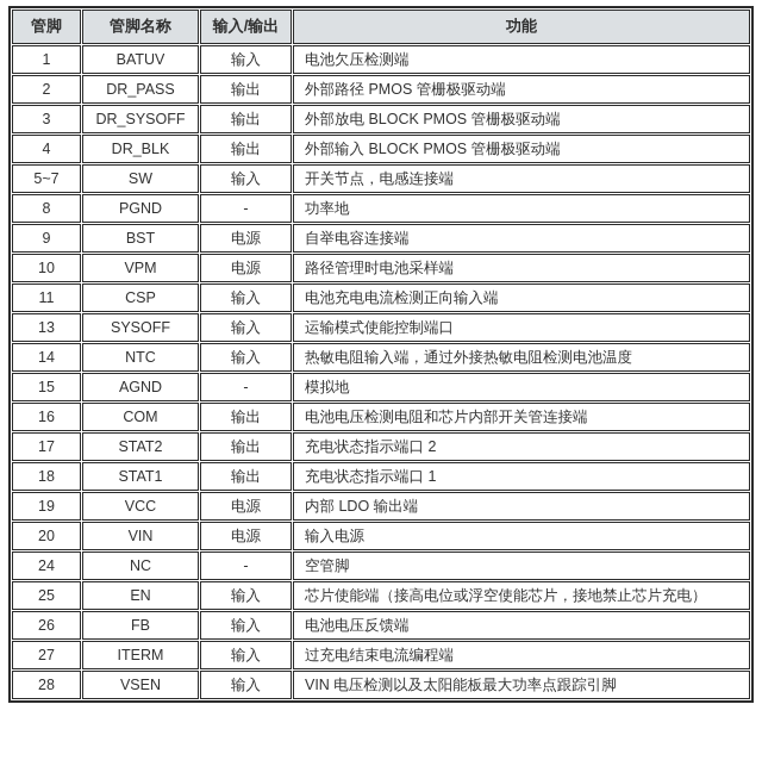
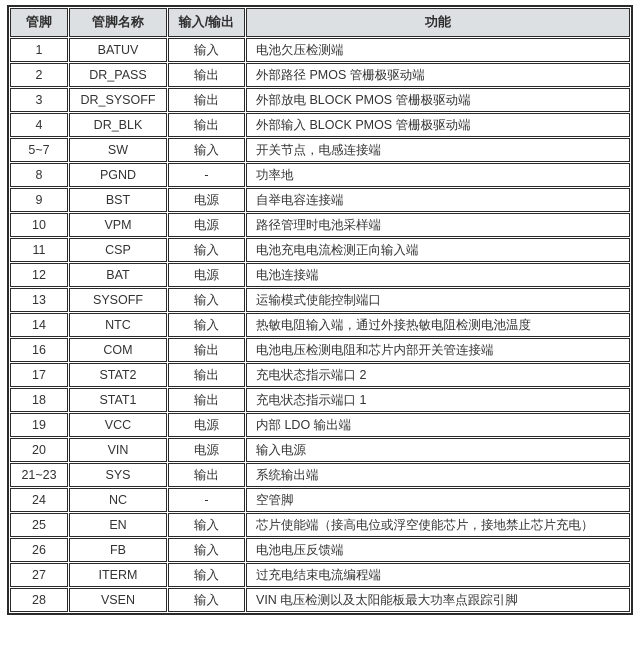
  管脚	管脚名称	输入/输出	功能
  1	BATUV	输入	电池欠压检测端
  2	DR_PASS	输出	外部路径 PMOS 管栅极驱动端
  3	DR_SYSOFF	输出	外部放电 BLOCK PMOS 管栅极驱动端
  4	DR_BLK	输出	外部输入 BLOCK PMOS 管栅极驱动端
  5~7	SW	输入	开关节点，电感连接端
  8	PGND	-	功率地
  9	BST	电源	自举电容连接端
  10	VPM	电源	路径管理时电池采样端
  11	CSP	输入	电池充电电流检测正向输入端
+ 12	BAT	电源	电池连接端
  13	SYSOFF	输入	运输模式使能控制端口
  14	NTC	输入	热敏电阻输入端，通过外接热敏电阻检测电池温度
- 15	AGND	-	模拟地
  16	COM	输出	电池电压检测电阻和芯片内部开关管连接端
  17	STAT2	输出	充电状态指示端口 2
  18	STAT1	输出	充电状态指示端口 1
  19	VCC	电源	内部 LDO 输出端
  20	VIN	电源	输入电源
+ 21~23	SYS	输出	系统输出端
  24	NC	-	空管脚
  25	EN	输入	芯片使能端（接高电位或浮空使能芯片，接地禁止芯片充电）
  26	FB	输入	电池电压反馈端
  27	ITERM	输入	过充电结束电流编程端
  28	VSEN	输入	VIN 电压检测以及太阳能板最大功率点跟踪引脚
